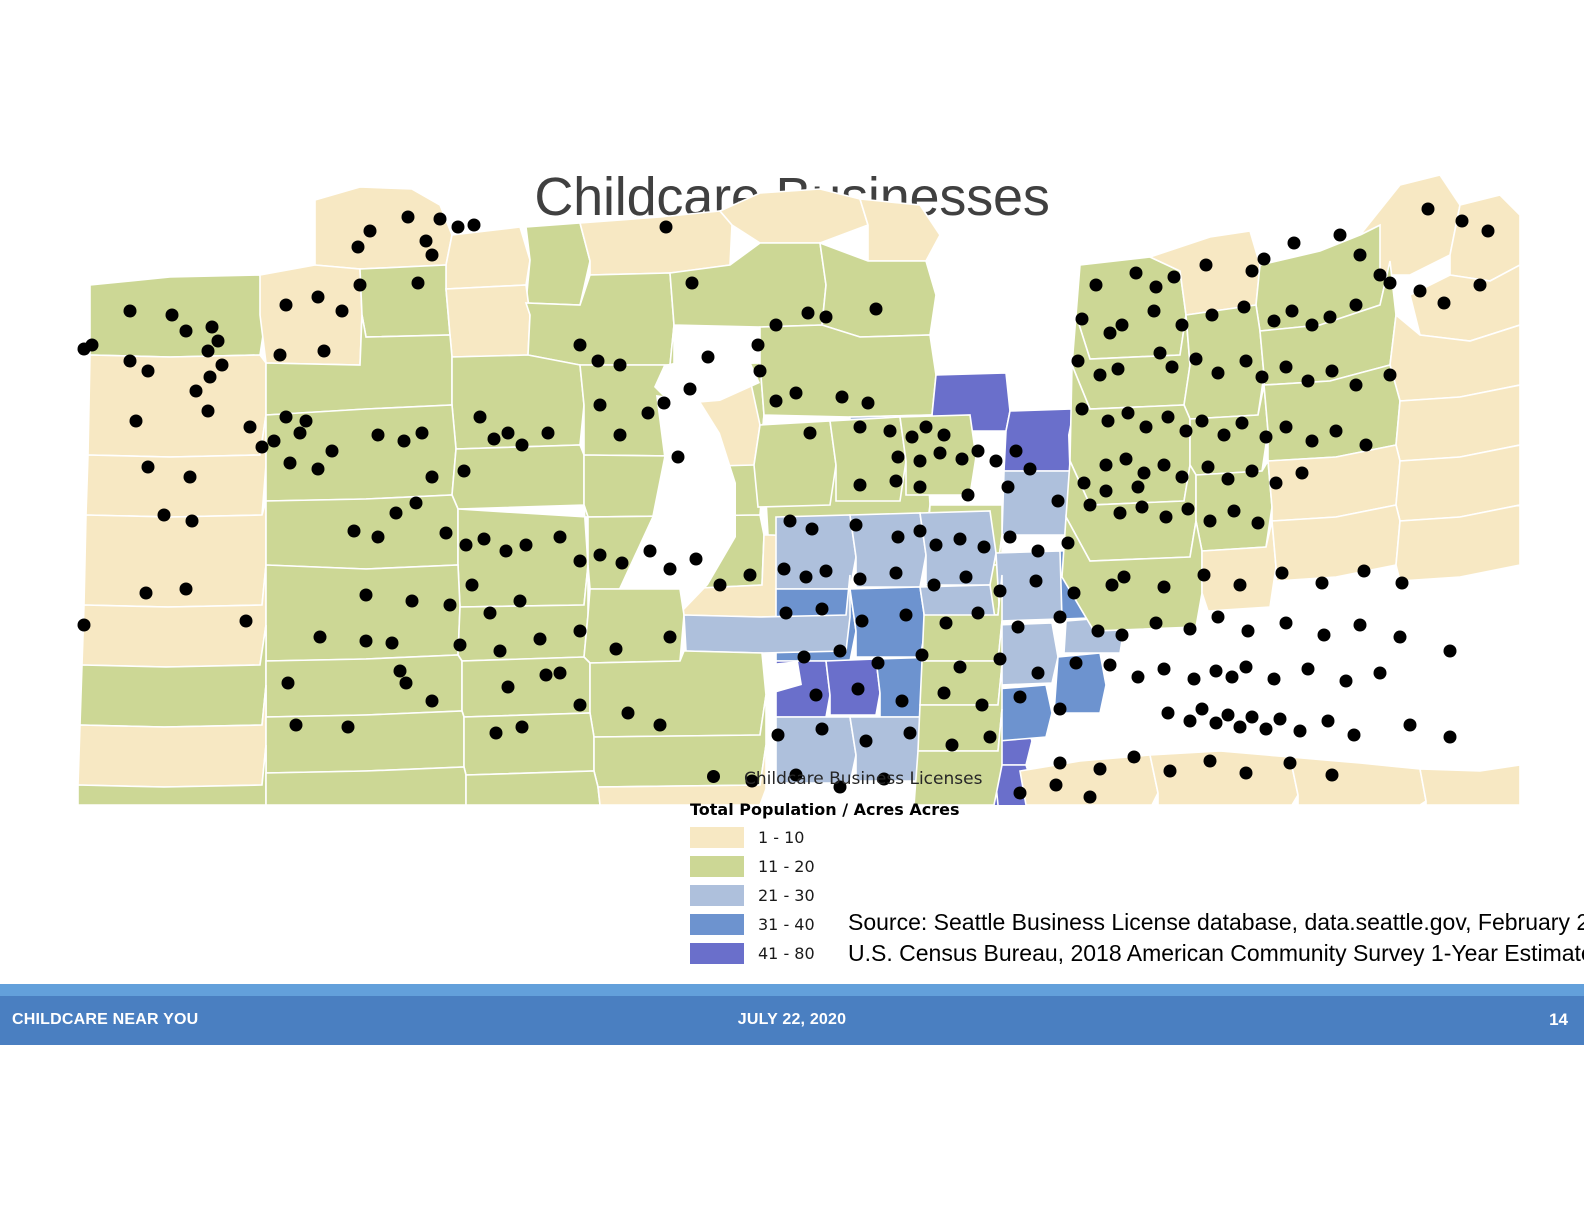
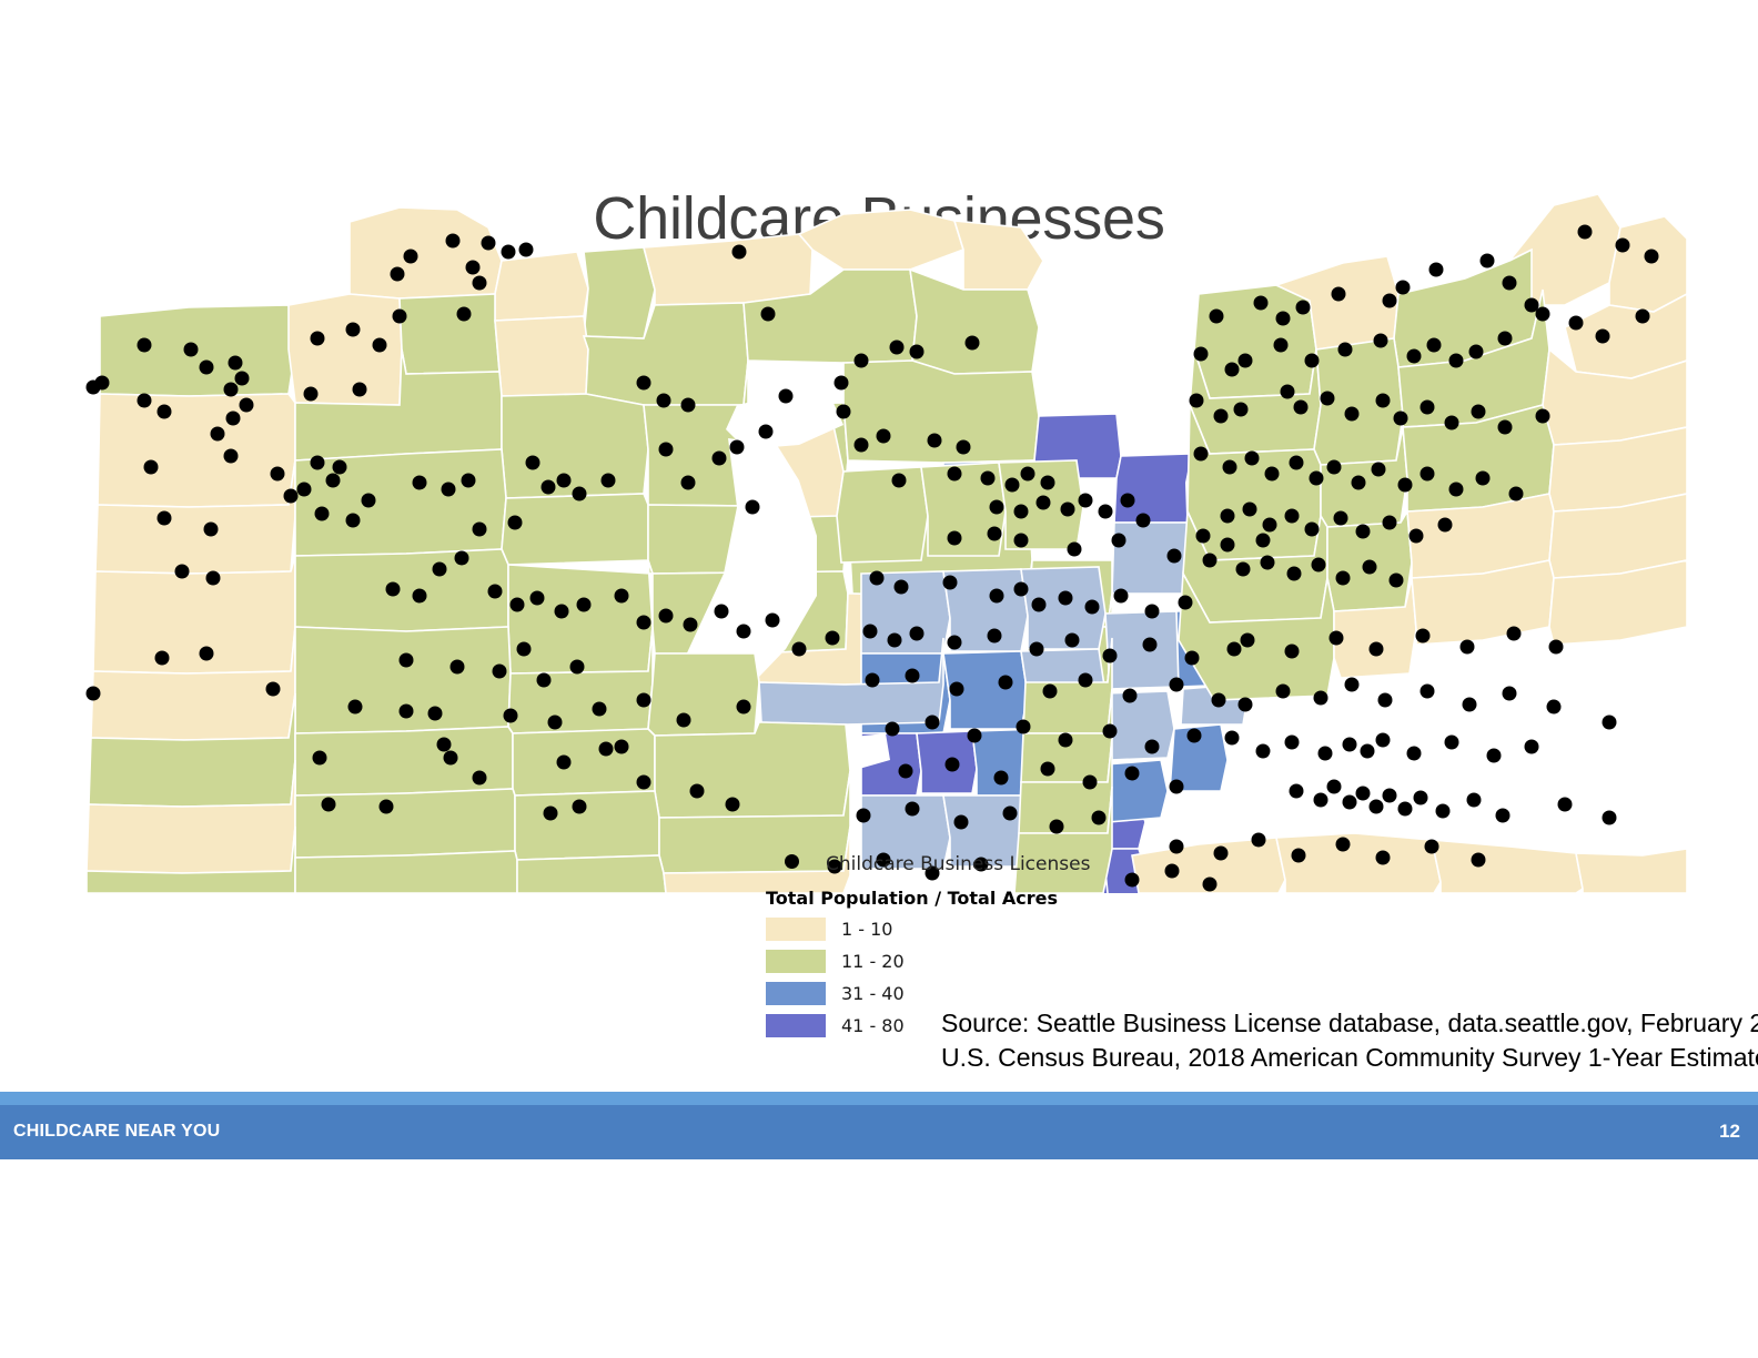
  Childcareinesses
  Childcare Business Licenses
- Total Population / Acres Acres
+ Total Population / Total Acres
  1 - 10
  11 - 20
- 21 - 30
  31 - 40
  41 - 80
  Source: Seattle Business License database, data.seattle.gov, February 2
  U.S. Census Bureau, 2018 American Community Survey 1-Year Estimat
  CHILDCARE NEAR YOU
- JULY 22, 2020
- 14
+ 12
